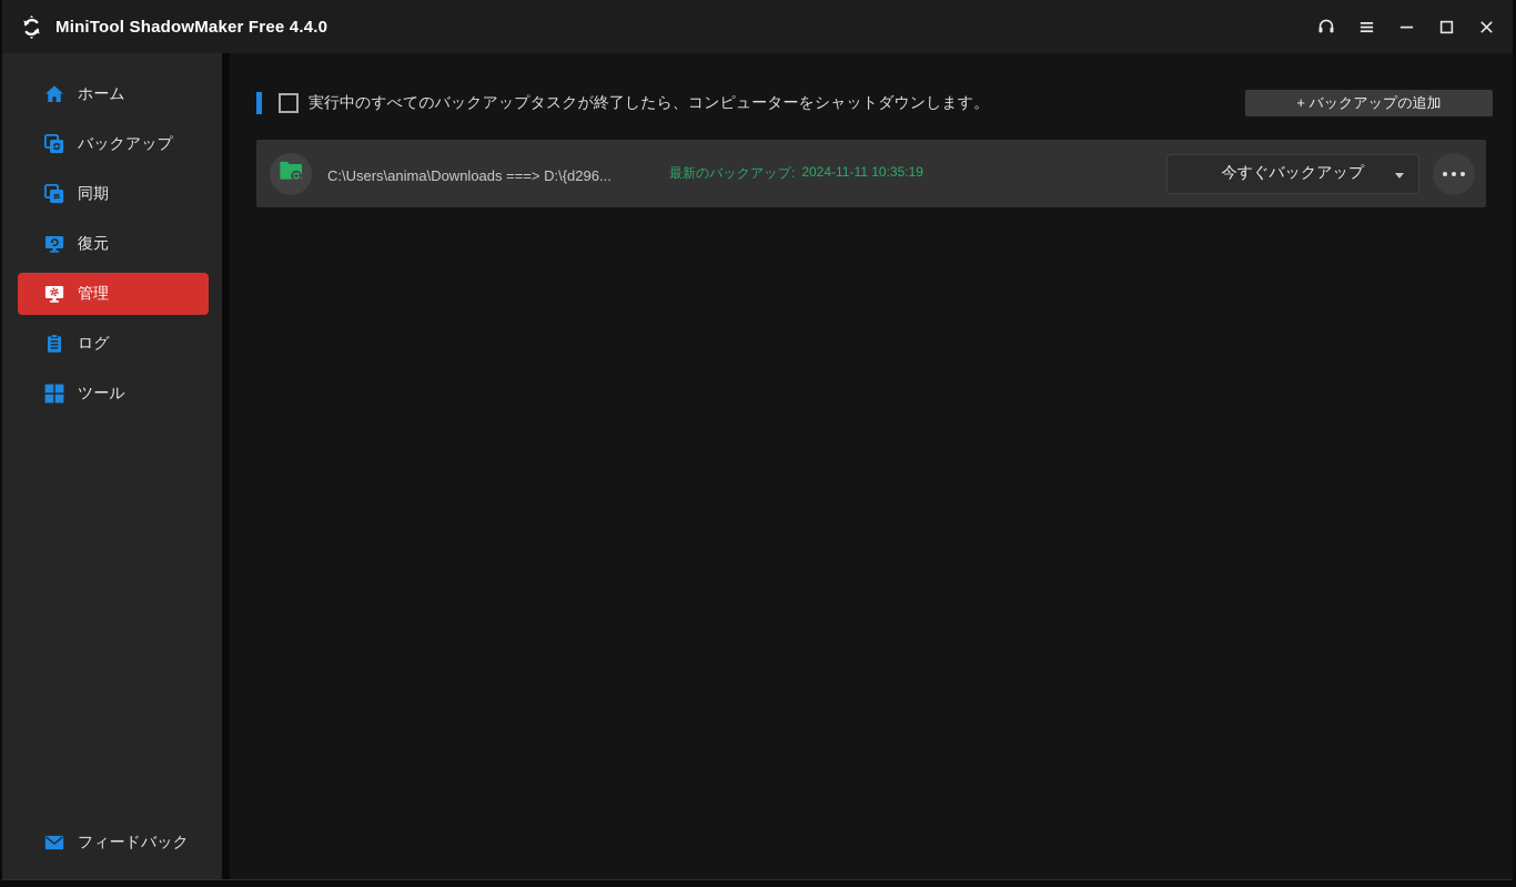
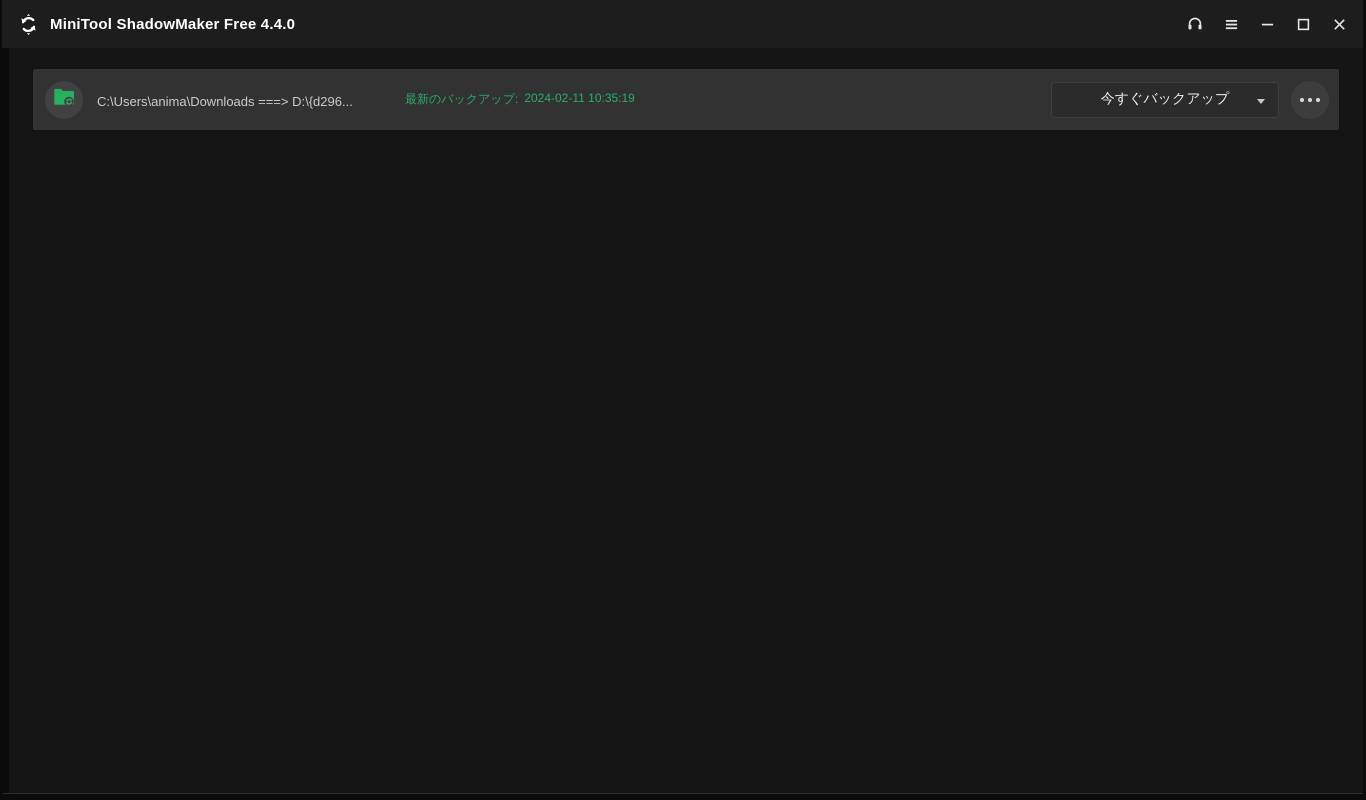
  MiniTool ShadowMaker Free 4.4.0
- ホーム
- バックアップ
- 同期
- 復元
- 管理
- ログ
- ツール
- フィードバック
- 実行中のすべてのバックアップタスクが終了したら、コンピューターをシャットダウンします。
- + バックアップの追加
  C:\Users\anima\Downloads ===> D:\{d296...
  最新のバックアップ:
- 2024-11-11 10:35:19
+ 2024-02-11 10:35:19
  今すぐバックアップ
